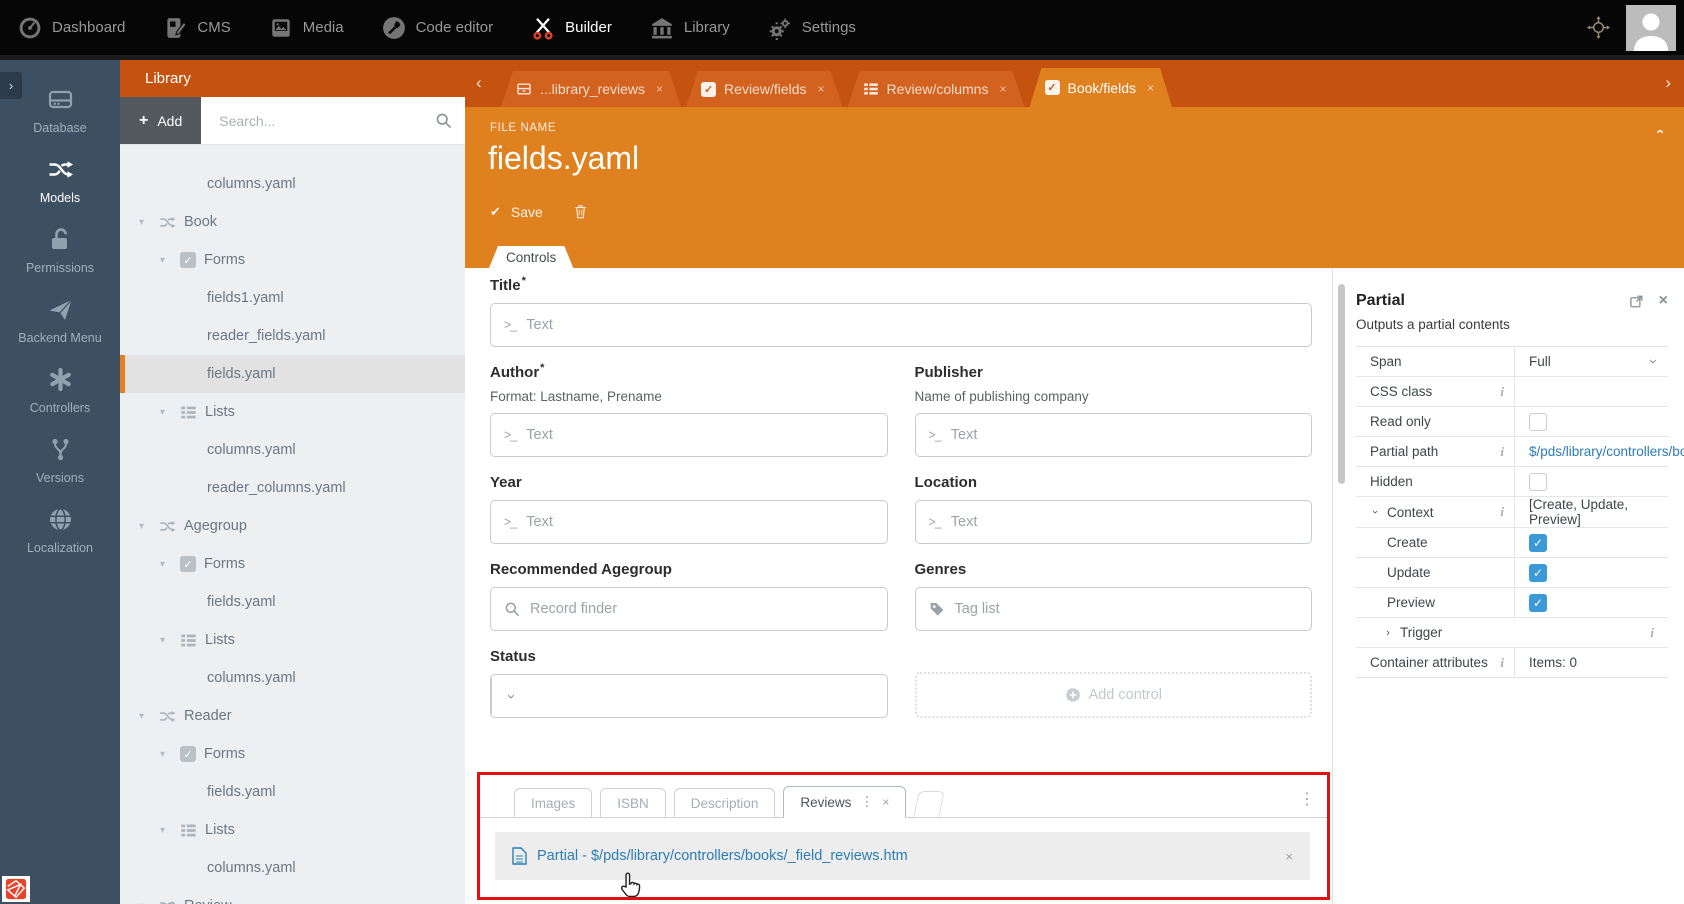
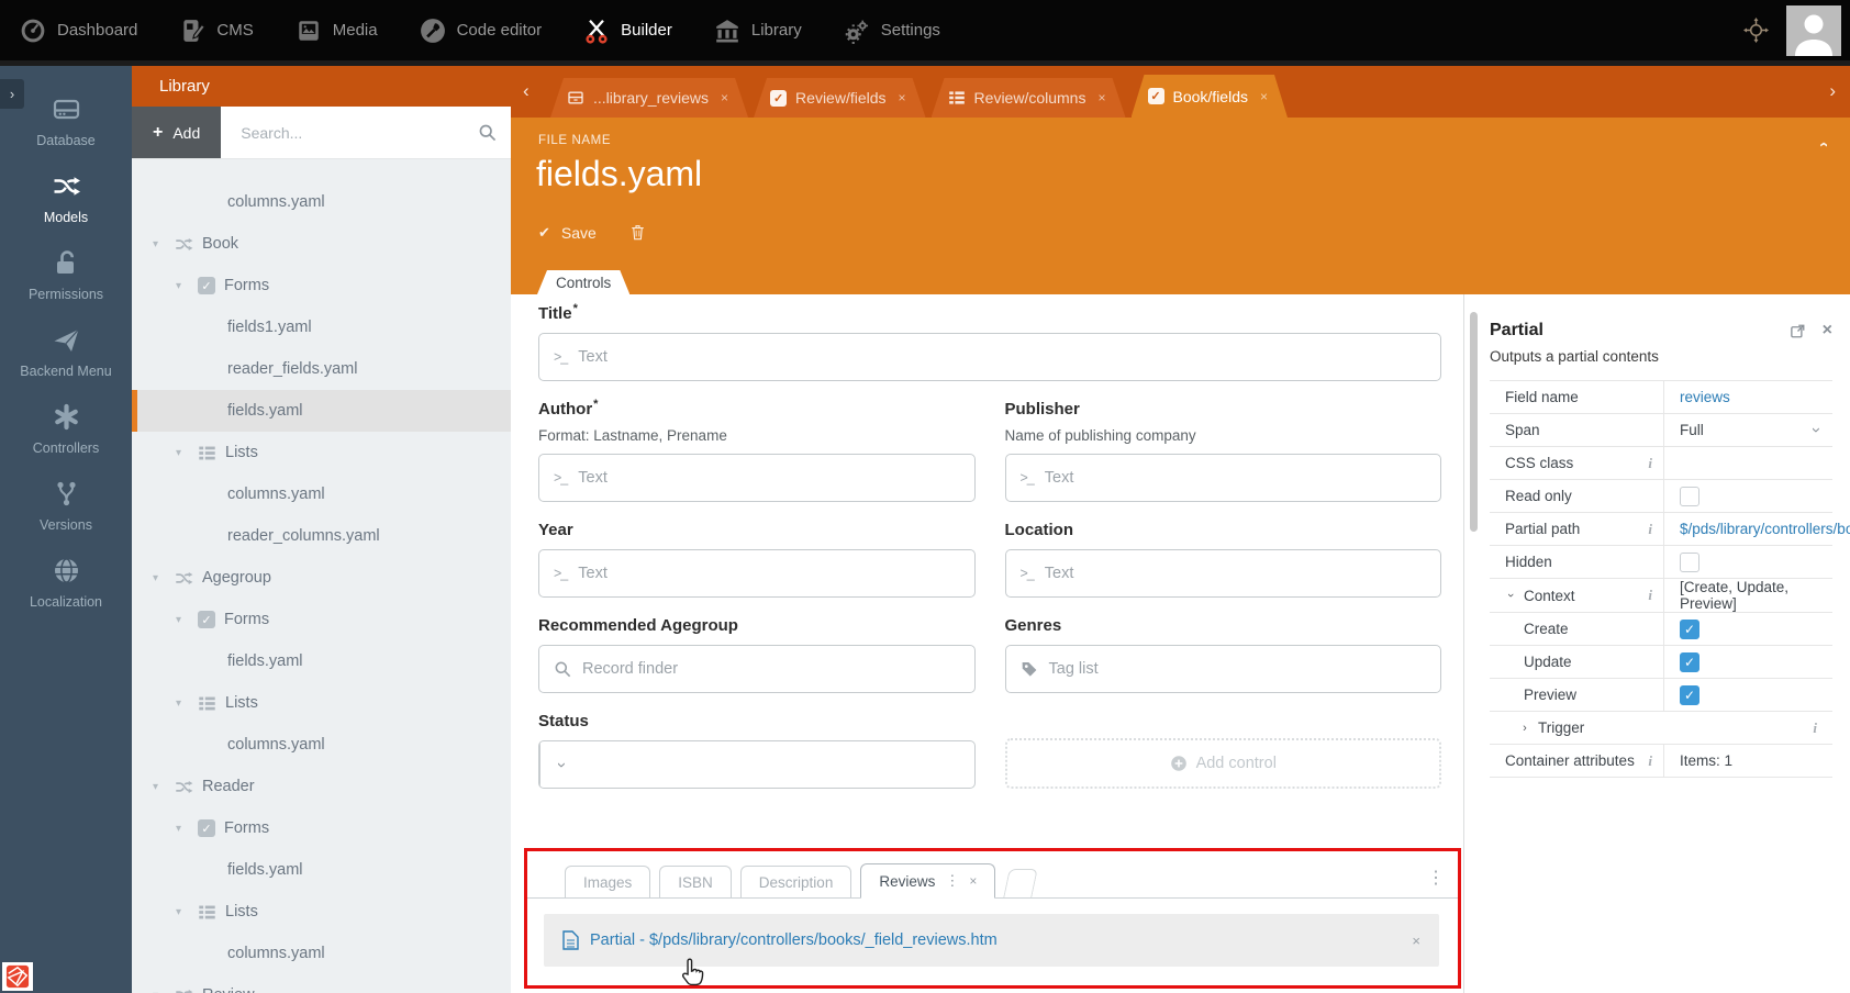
  Dashboard
  CMS
  Media
  Code editor
  Builder
  Library
  Settings
  Database
  Models
  Permissions
  Backend Menu
  Controllers
  Versions
  Localization
  ›
  Library
  +
  Add
  Search...
  columns.yaml
  ▾
  Book
  ▾
  ✓
  Forms
  fields1.yaml
  reader_fields.yaml
  fields.yaml
  ▾
  Lists
  columns.yaml
  reader_columns.yaml
  ▾
  Agegroup
  ▾
  ✓
  Forms
  fields.yaml
  ▾
  Lists
  columns.yaml
  ▾
  Reader
  ▾
  ✓
  Forms
  fields.yaml
  ▾
  Lists
  columns.yaml
  ‹
  ...library_reviews
  ×
  ✓
  Review/fields
  ×
  Review/columns
  ×
  ✓
  Book/fields
  ×
  ›
  FILE NAME
  fields.yaml
  ✔
  Save
  Controls
  Title*
  >_
  Text
  Author*
  Format: Lastname, Prename
  >_
  Text
  Publisher
  Name of publishing company
  >_
  Text
  Year
  >_
  Text
  Location
  >_
  Text
  Recommended Agegroup
  Record finder
  Genres
  Tag list
  Status
  Add control
  ⋮
  Images
  ISBN
  Description
  Reviews
  ⋮
  ×
  Partial - $/pds/library/controllers/books/_field_reviews.htm
  ×
  Partial
  ×
  Outputs a partial contents
+ Field name
+ reviews
  Span
  Full
  CSS class
  i
  Read only
  Partial path
  i
  $/pds/library/controllers/b
  Hidden
  Context
  i
  [Create, Update, Preview]
  Create
  ✓
  Update
  ✓
  Preview
  ✓
  ›
  Trigger
  i
  Container attributes
  i
- Items: 0
+ Items: 1
